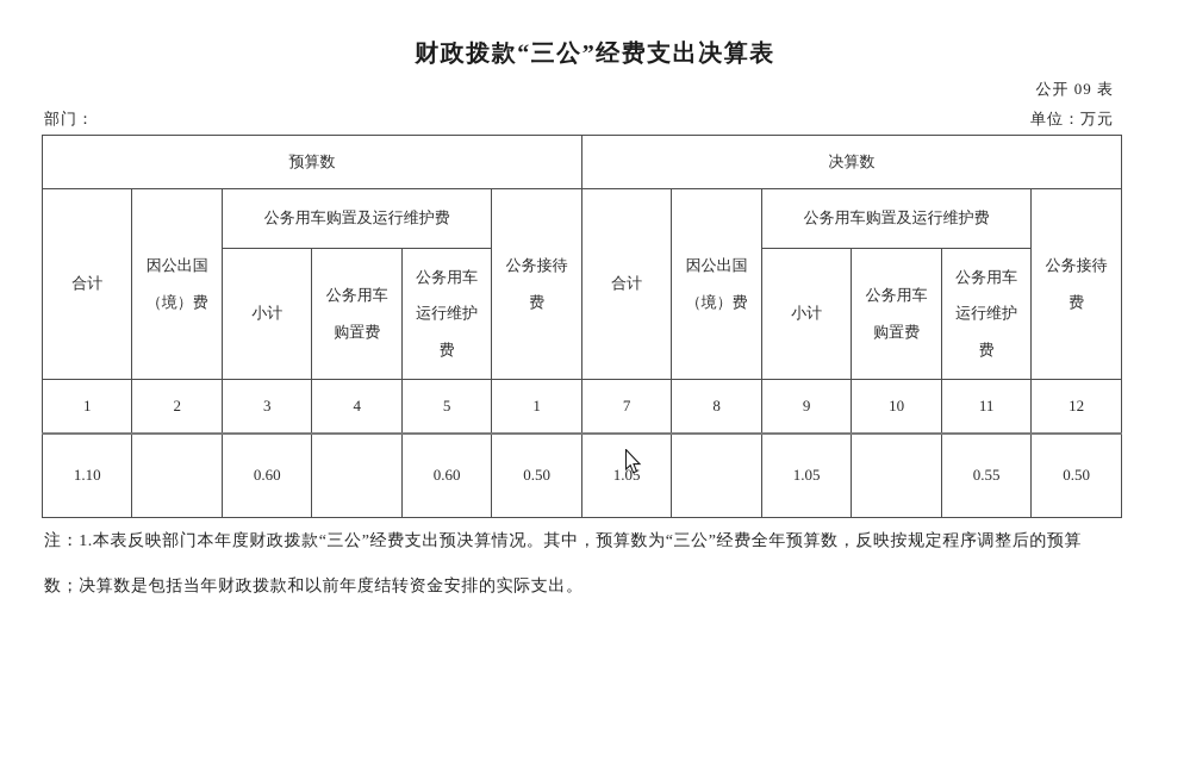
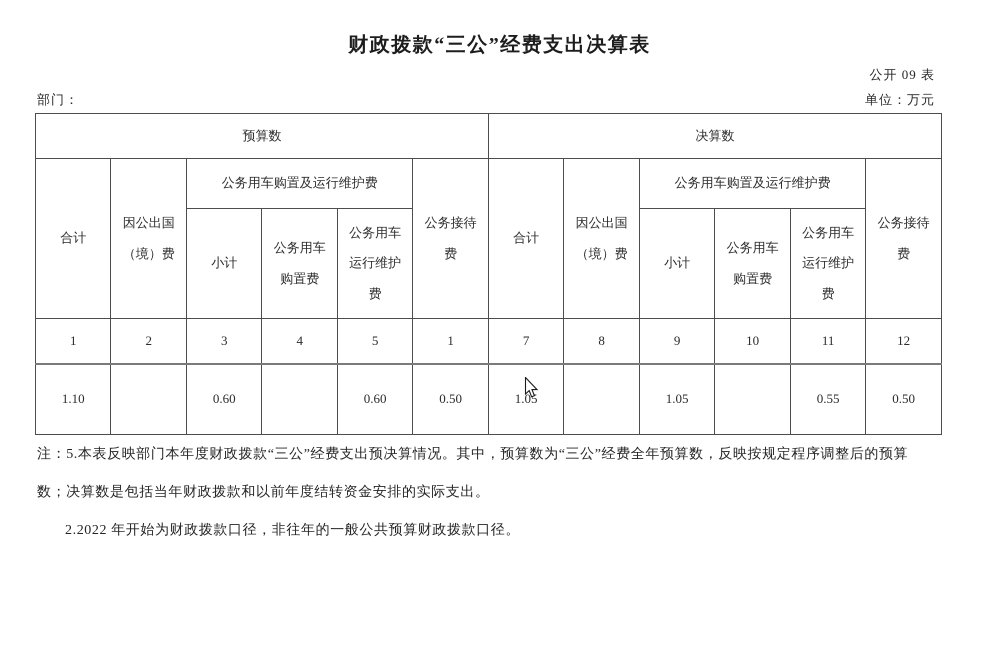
  财政拨款“三公”经费支出决算表
  公开 09 表
  部门：
  单位：万元
  预算数	决算数
  合计	因公出国 （境）费	公务用车购置及运行维护费	公务接待 费	合计	因公出国 （境）费	公务用车购置及运行维护费	公务接待 费
  小计	公务用车 购置费	公务用车 运行维护 费	小计	公务用车 购置费	公务用车 运行维护 费
  1	2	3	4	5	1	7	8	9	10	11	12
  1.10		0.60		0.60	0.50	1.05		1.05		0.55	0.50
- 注：1.本表反映部门本年度财政拨款“三公”经费支出预决算情况。其中，预算数为“三公”经费全年预算数，反映按规定程序调整后的预算
+ 注：5.本表反映部门本年度财政拨款“三公”经费支出预决算情况。其中，预算数为“三公”经费全年预算数，反映按规定程序调整后的预算
  数；决算数是包括当年财政拨款和以前年度结转资金安排的实际支出。
+ 2.2022 年开始为财政拨款口径，非往年的一般公共预算财政拨款口径。
